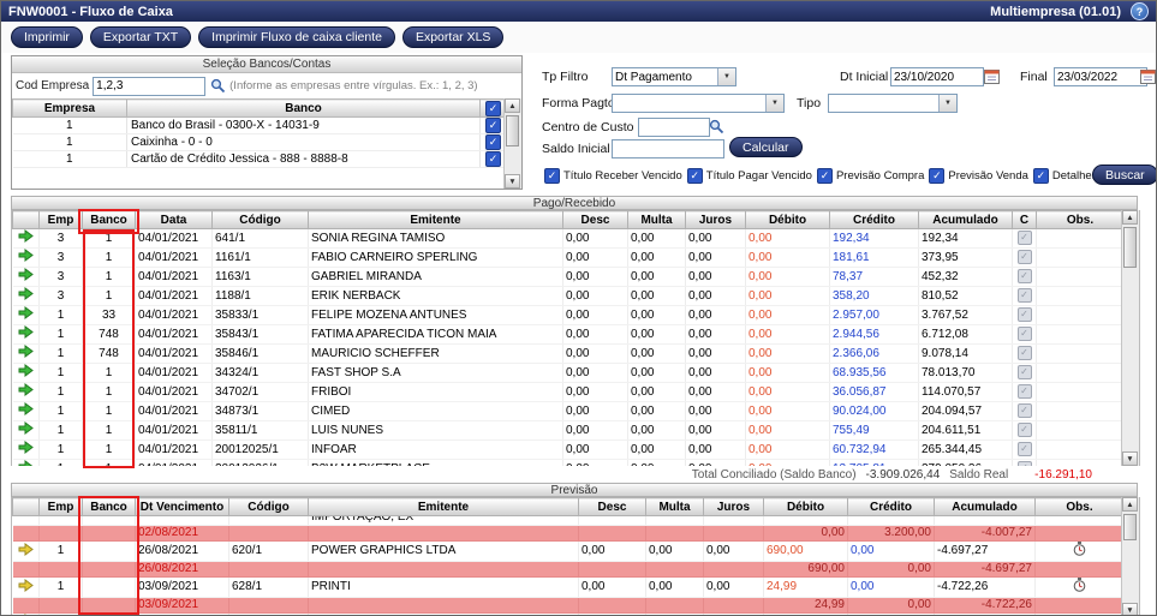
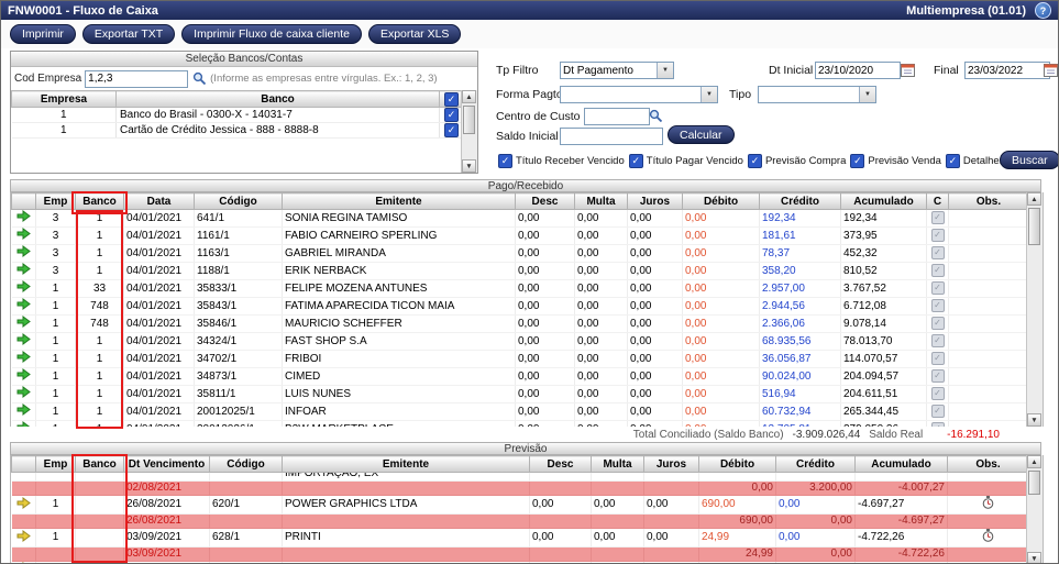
  FNW0001 - Fluxo de Caixa
  Multiempresa (01.01)
  ?
  Imprimir
  Exportar TXT
  Imprimir Fluxo de caixa cliente
  Exportar XLS
  Seleção Bancos/Contas
  Cod Empresa
  1,2,3
  (Informe as empresas entre vírgulas. Ex.: 1, 2, 3)
  Empresa	Banco	✓
- 1	Banco do Brasil - 0300-X - 14031-9	✓
+ 1	Banco do Brasil - 0300-X - 14031-7	✓
- 1	Caixinha - 0 - 0	✓
  1	Cartão de Crédito Jessica - 888 - 8888-8	✓
  Tp Filtro
  Dt Pagamento
  Dt Inicial
  23/10/2020
  Final
  23/03/2022
  Forma Pagt
  Tipo
  Centro de Custo
  Saldo Inicial
  Calcular
  ✓
  Título Receber Vencido
  ✓
  Título Pagar Vencido
  ✓
  Previsão Compra
  ✓
  Previsão Venda
  ✓
  Detalhe
  Buscar
  Pago/Recebido
  	Emp	Banco	Data	Código	Emitente	Desc	Multa	Juros	Débito	Crédito	Acumulado	C	Obs.
  	3	1	04/01/2021	641/1	SONIA REGINA TAMISO	0,00	0,00	0,00	0,00	192,34	192,34	✓
  	3	1	04/01/2021	1161/1	FABIO CARNEIRO SPERLING	0,00	0,00	0,00	0,00	181,61	373,95	✓
  	3	1	04/01/2021	1163/1	GABRIEL MIRANDA	0,00	0,00	0,00	0,00	78,37	452,32	✓
  	3	1	04/01/2021	1188/1	ERIK NERBACK	0,00	0,00	0,00	0,00	358,20	810,52	✓
  	1	33	04/01/2021	35833/1	FELIPE MOZENA ANTUNES	0,00	0,00	0,00	0,00	2.957,00	3.767,52	✓
  	1	748	04/01/2021	35843/1	FATIMA APARECIDA TICON MAIA	0,00	0,00	0,00	0,00	2.944,56	6.712,08	✓
  	1	748	04/01/2021	35846/1	MAURICIO SCHEFFER	0,00	0,00	0,00	0,00	2.366,06	9.078,14	✓
  	1	1	04/01/2021	34324/1	FAST SHOP S.A	0,00	0,00	0,00	0,00	68.935,56	78.013,70	✓
  	1	1	04/01/2021	34702/1	FRIBOI	0,00	0,00	0,00	0,00	36.056,87	114.070,57	✓
  	1	1	04/01/2021	34873/1	CIMED	0,00	0,00	0,00	0,00	90.024,00	204.094,57	✓
- 	1	1	04/01/2021	35811/1	LUIS NUNES	0,00	0,00	0,00	0,00	755,49	204.611,51	✓
+ 	1	1	04/01/2021	35811/1	LUIS NUNES	0,00	0,00	0,00	0,00	516,94	204.611,51	✓
  	1	1	04/01/2021	20012025/1	INFOAR	0,00	0,00	0,00	0,00	60.732,94	265.344,45	✓
  Total Conciliado (Saldo Banco)
  -3.909.026,44
  Saldo Real
  -16.291,10
  Previsão
  	Emp	Banco	Dt Vencimento	Código	Emitente	Desc	Multa	Juros	Débito	Crédito	Acumulado	Obs.
  					IMPORTAÇÃO, EX
  			02/08/2021						0,00	3.200,00	-4.007,27
  	1		26/08/2021	620/1	POWER GRAPHICS LTDA	0,00	0,00	0,00	690,00	0,00	-4.697,27
  			26/08/2021						690,00	0,00	-4.697,27
  	1		03/09/2021	628/1	PRINTI	0,00	0,00	0,00	24,99	0,00	-4.722,26
  			03/09/2021						24,99	0,00	-4.722,26
